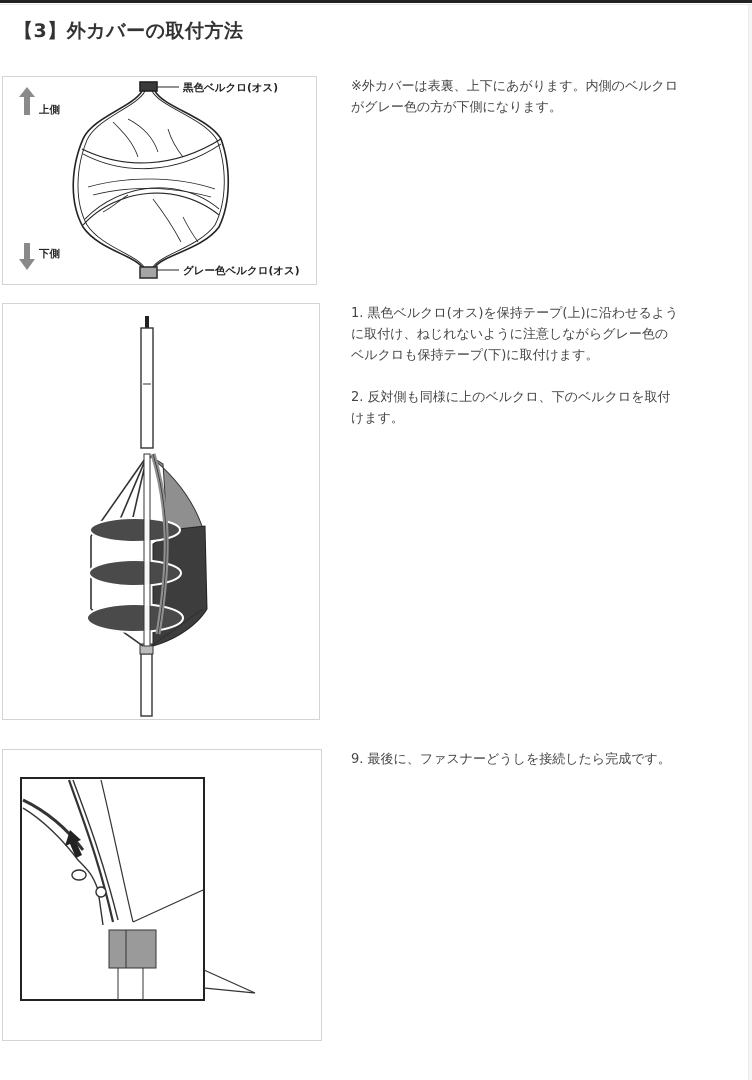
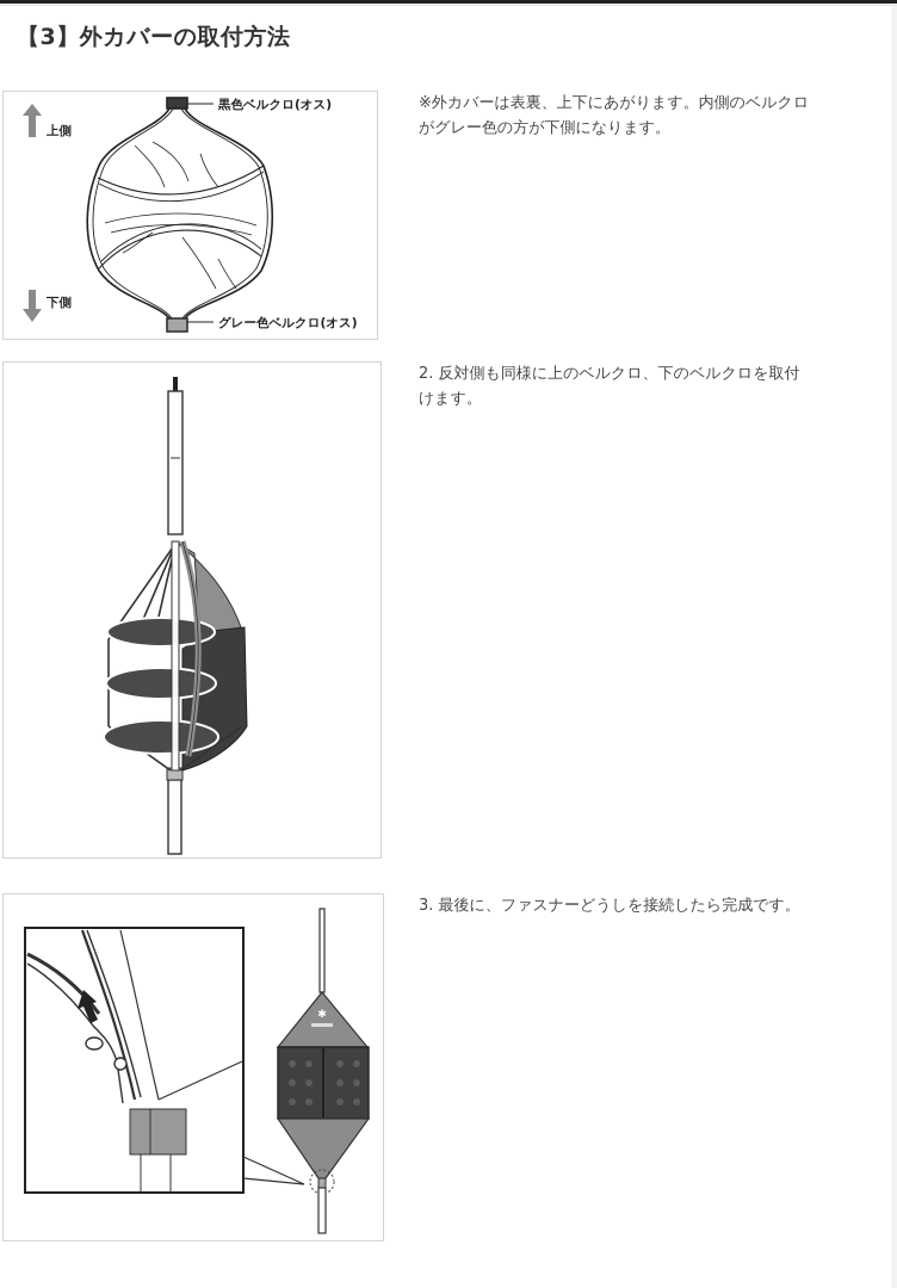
  【3】外カバーの取付方法
  上側
  下側
  黒色ベルクロ(オス)
  グレー色ベルクロ(オス)
+ ✱
  ※外カバーは表裏、上下にあがります。内側のベルクロがグレー色の方が下側になります。
- 1. 黒色ベルクロ(オス)を保持テープ(上)に沿わせるように取付け、ねじれないように注意しながらグレー色のベルクロも保持テープ(下)に取付けます。
  2. 反対側も同様に上のベルクロ、下のベルクロを取付けます。
- 9. 最後に、ファスナーどうしを接続したら完成です。
+ 3. 最後に、ファスナーどうしを接続したら完成です。
